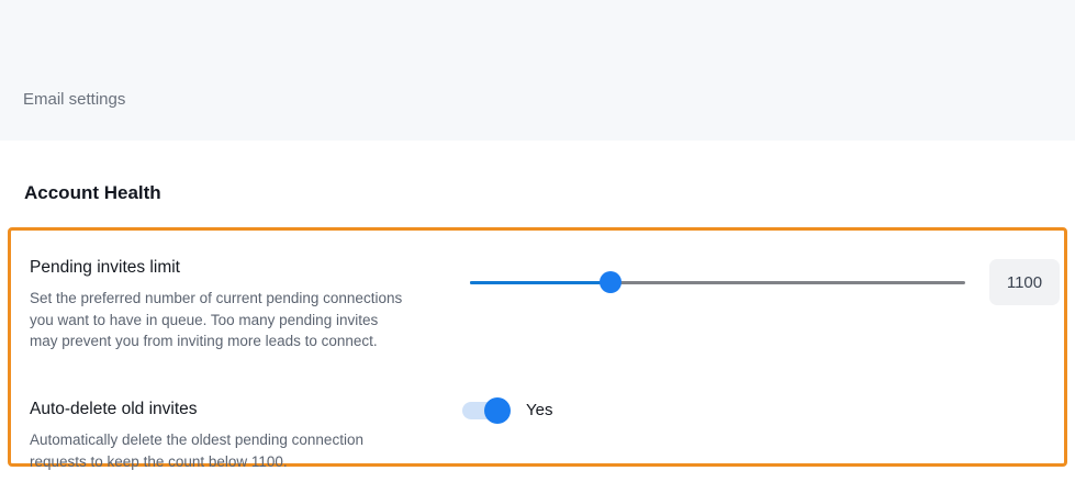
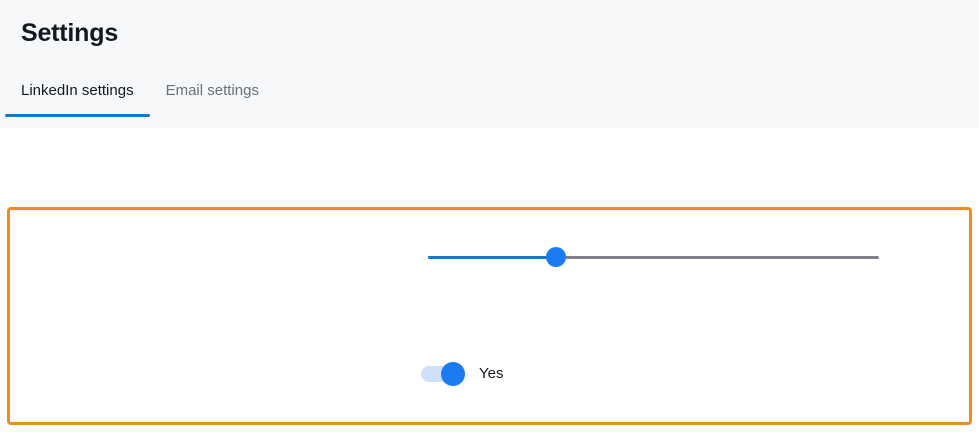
+ Settings
+ LinkedIn settings
  Email settings
- Account Health
- Pending invites limit
- Set the preferred number of current pending connections you want to have in queue. Too many pending invites may prevent you from inviting more leads to connect.
- 1100
- Auto-delete old invites
- Automatically delete the oldest pending connection requests to keep the count below 1100.
  Yes
